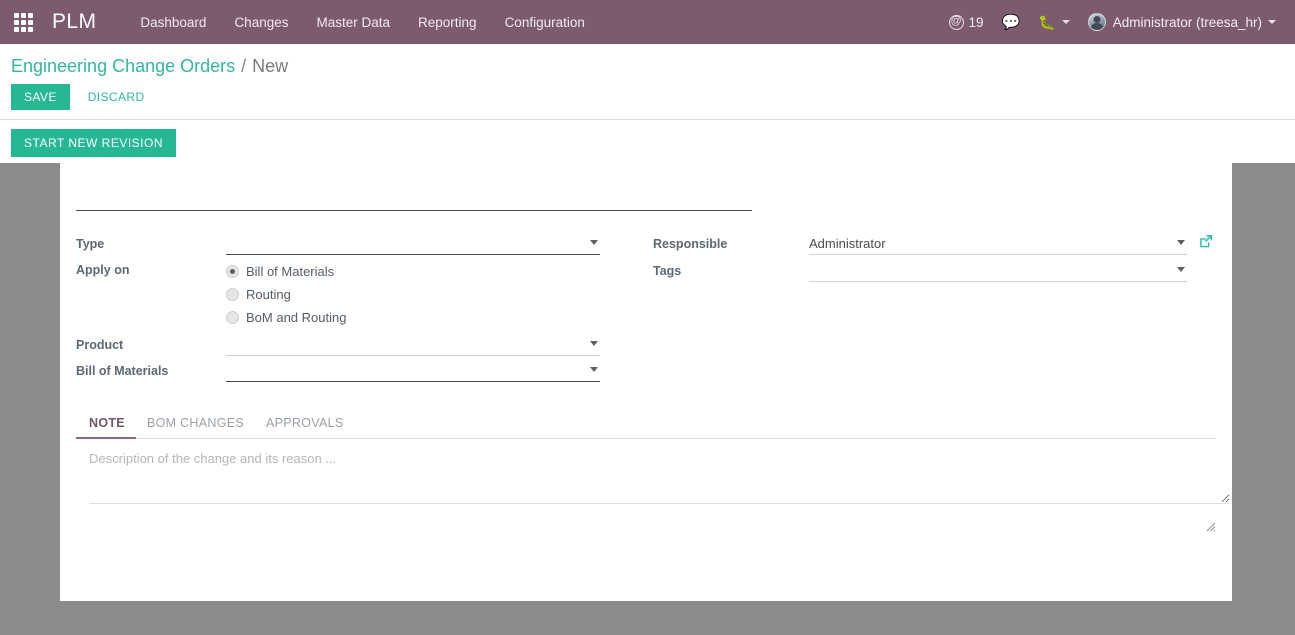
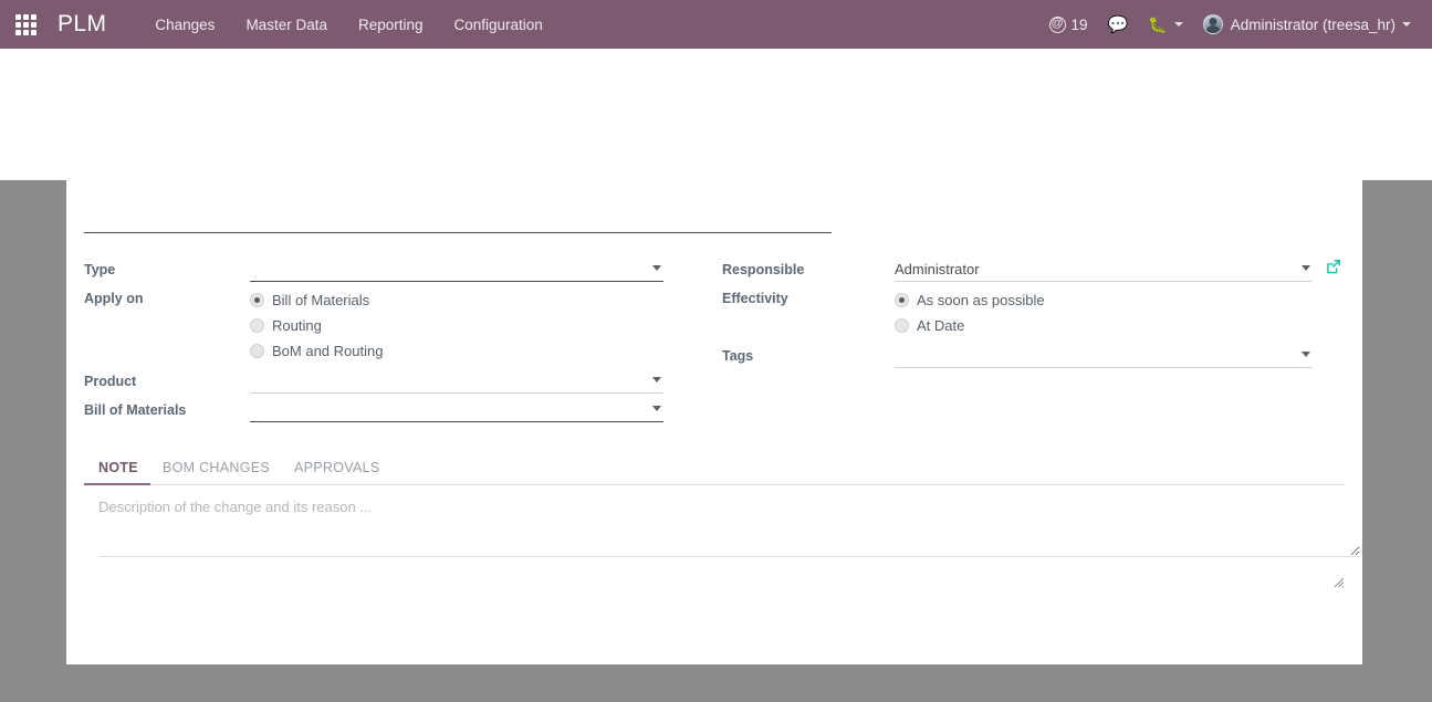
  PLM
- Dashboard
  Changes
  Master Data
  Reporting
  Configuration
  19
  💬
  🐛
  Administrator (treesa_hr)
- Engineering Change Orders
- /
- New
- SAVE
- DISCARD
- START NEW REVISION
  Type
  Apply on
  Bill of Materials
  Routing
  BoM and Routing
  Product
  Bill of Materials
  Responsible
  Administrator
+ Effectivity
+ As soon as possible
+ At Date
  Tags
  NOTE
  BOM CHANGES
  APPROVALS
  Description of the change and its reason ...
